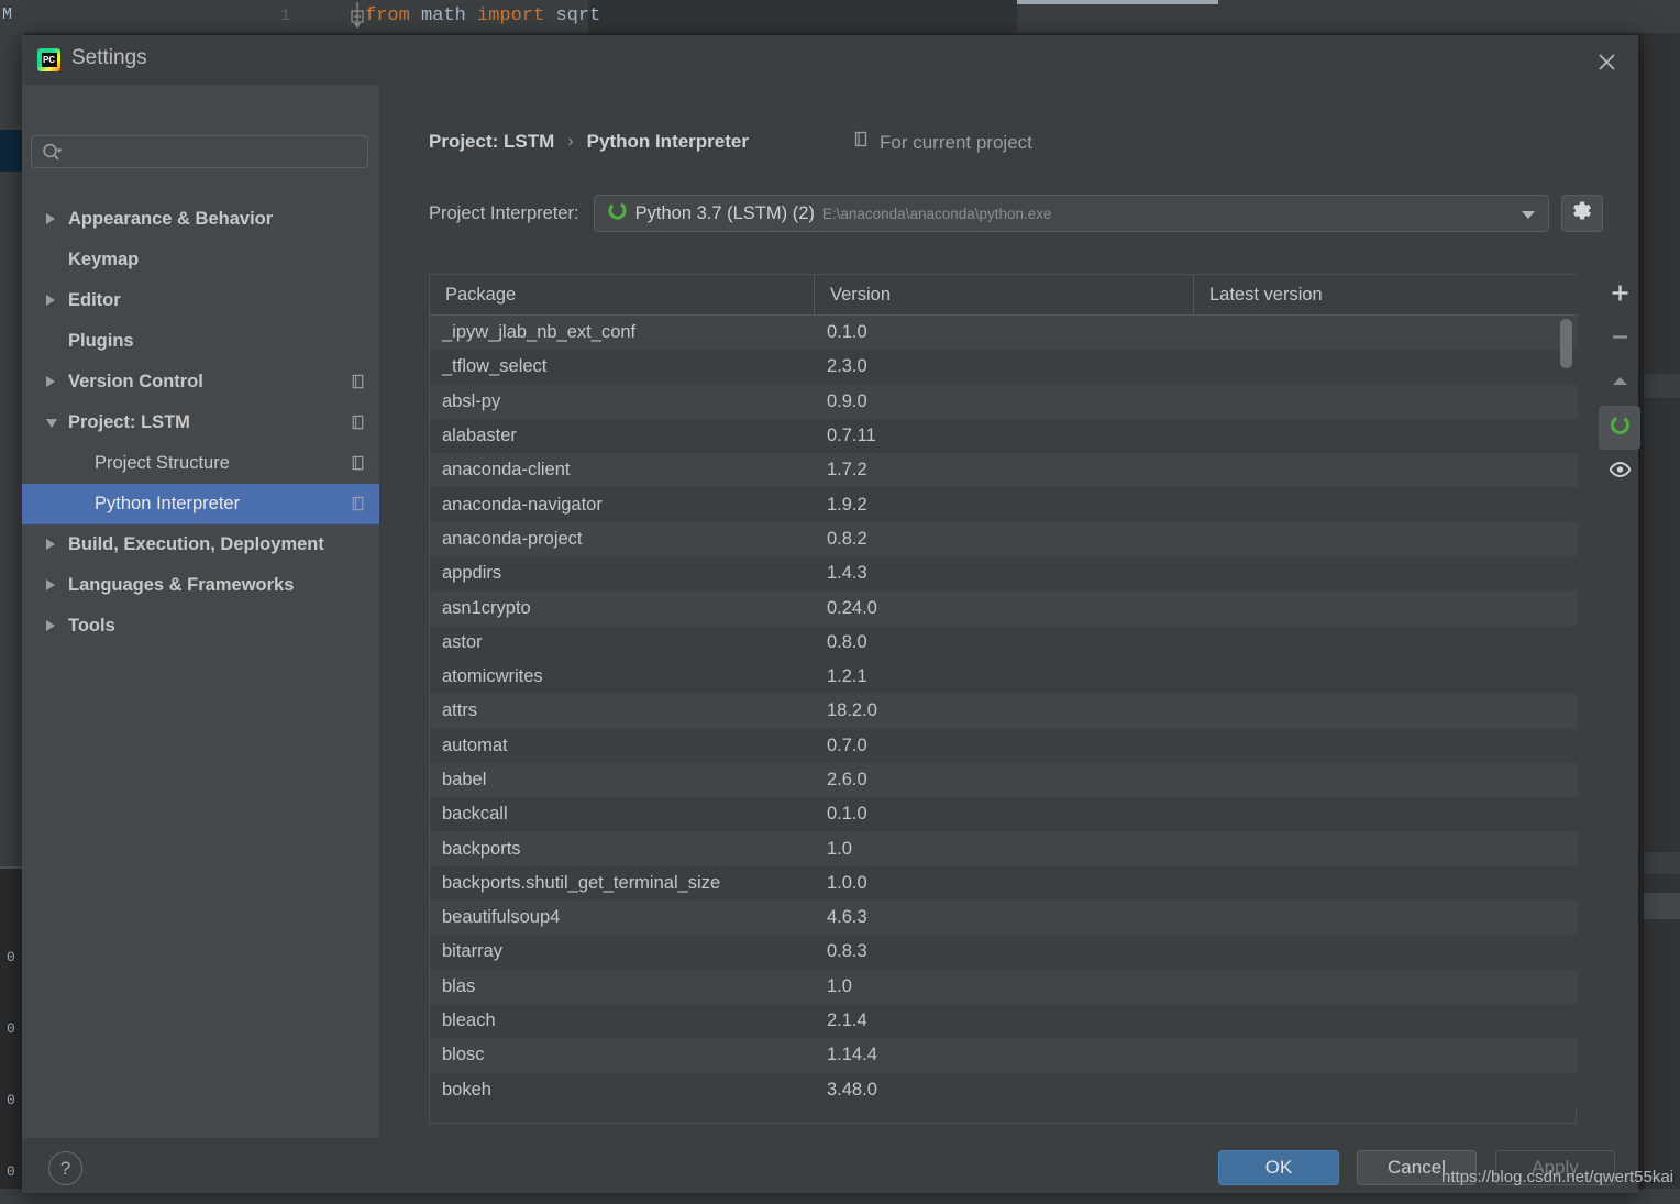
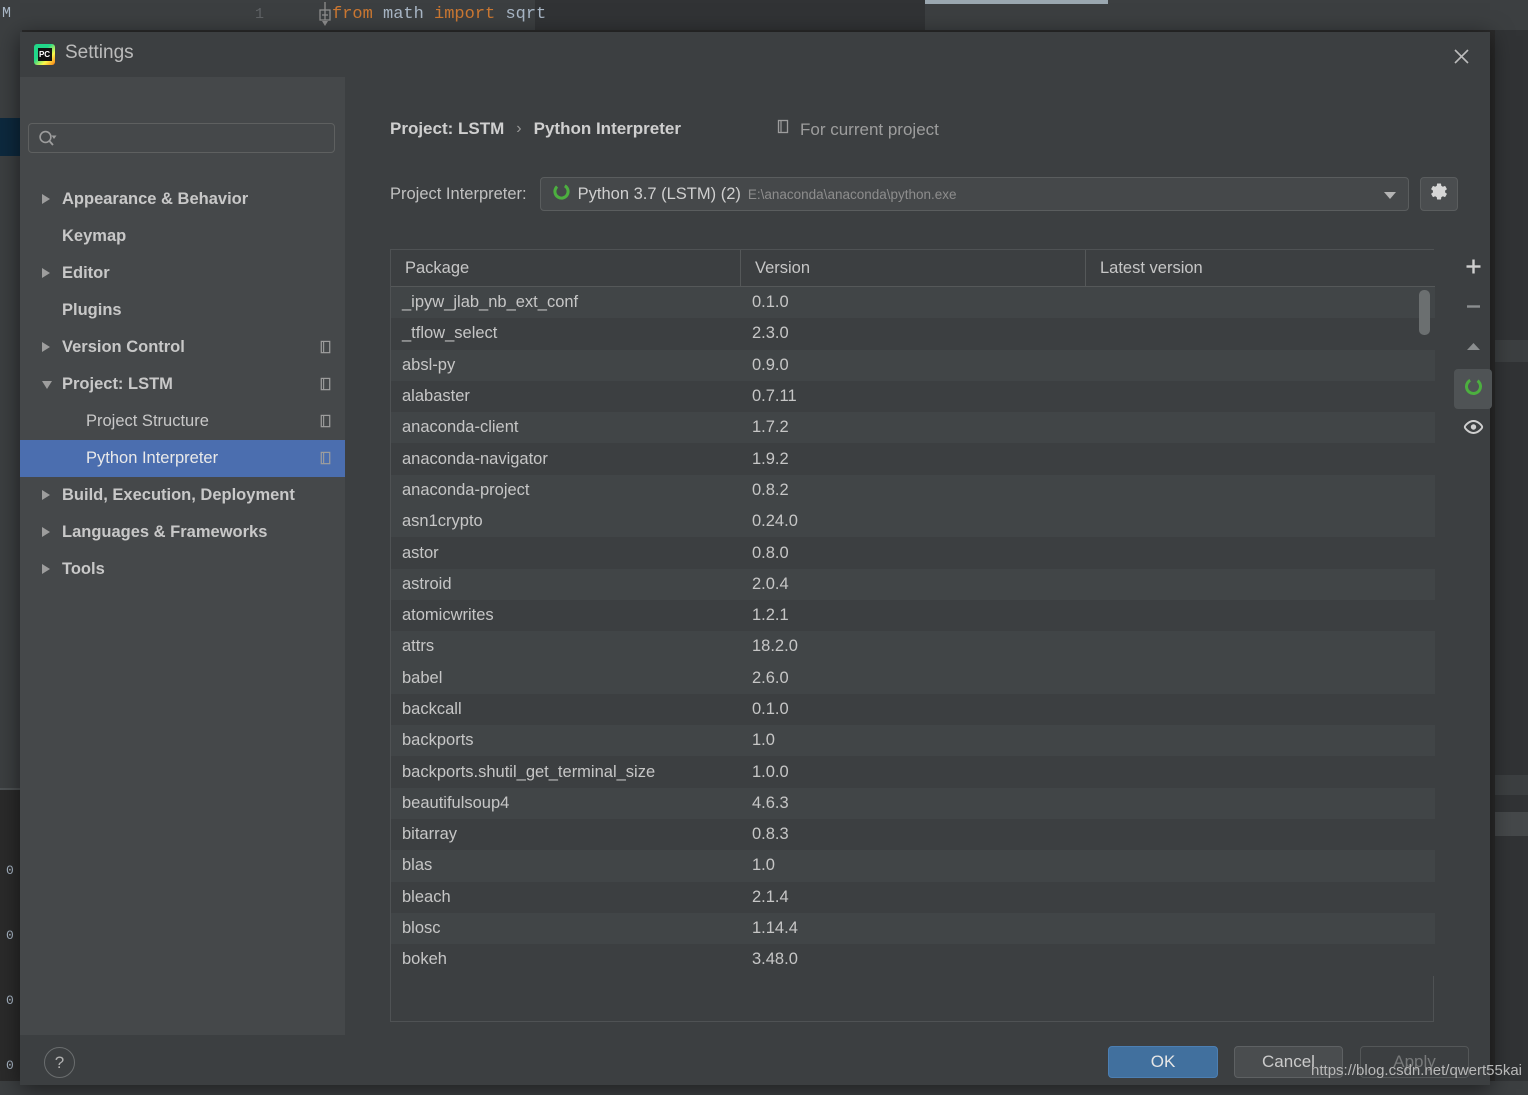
  0
  0
  0
  0
  M
  1
  from math import sqrt
  PC
  Settings
  Appearance & Behavior
  Keymap
  Editor
  Plugins
  Version Control
  Project: LSTM
  Project Structure
  Python Interpreter
  Build, Execution, Deployment
  Languages & Frameworks
  Tools
  Project: LSTM
  ›
  Python Interpreter
  For current project
  Project Interpreter:
  Python 3.7 (LSTM) (2)
  E:\anaconda\anaconda\python.exe
  Package
  Version
  Latest version
  _ipyw_jlab_nb_ext_conf
  0.1.0
  _tflow_select
  2.3.0
  absl-py
  0.9.0
  alabaster
  0.7.11
  anaconda-client
  1.7.2
  anaconda-navigator
  1.9.2
  anaconda-project
  0.8.2
- appdirs
- 1.4.3
  asn1crypto
  0.24.0
  astor
  0.8.0
+ astroid
+ 2.0.4
  atomicwrites
  1.2.1
  attrs
  18.2.0
- automat
- 0.7.0
  babel
  2.6.0
  backcall
  0.1.0
  backports
  1.0
  backports.shutil_get_terminal_size
  1.0.0
  beautifulsoup4
  4.6.3
  bitarray
  0.8.3
  blas
  1.0
  bleach
  2.1.4
  blosc
  1.14.4
  bokeh
  3.48.0
  ?
  OK
  Cancel
  Apply
  https://blog.csdn.net/qwert55kai
